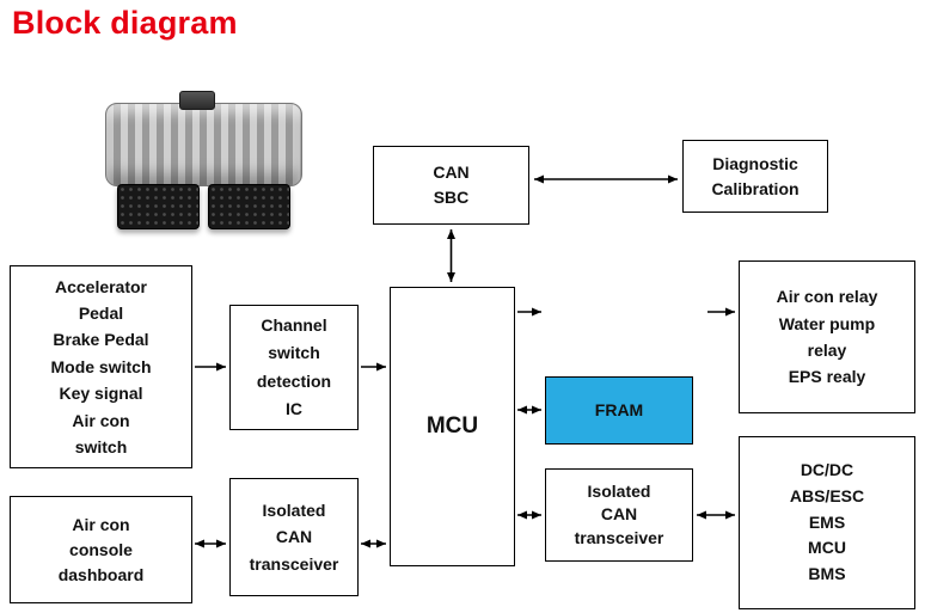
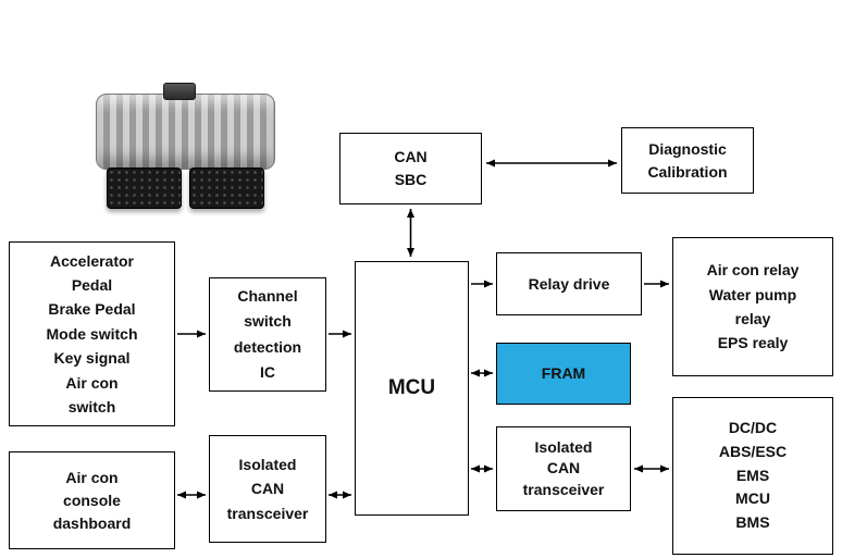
- Block diagram
  CAN
  SBC
  Diagnostic
  Calibration
  Accelerator
  Pedal
  Brake Pedal
  Mode switch
  Key signal
  Air con
  switch
  Channel
  switch
  detection
  IC
  MCU
+ Relay drive
  Air con relay
  Water pump
  relay
  EPS realy
  FRAM
  Isolated
  CAN
  transceiver
  Air con
  console
  dashboard
  Isolated
  CAN
  transceiver
  DC/DC
  ABS/ESC
  EMS
  MCU
  BMS
